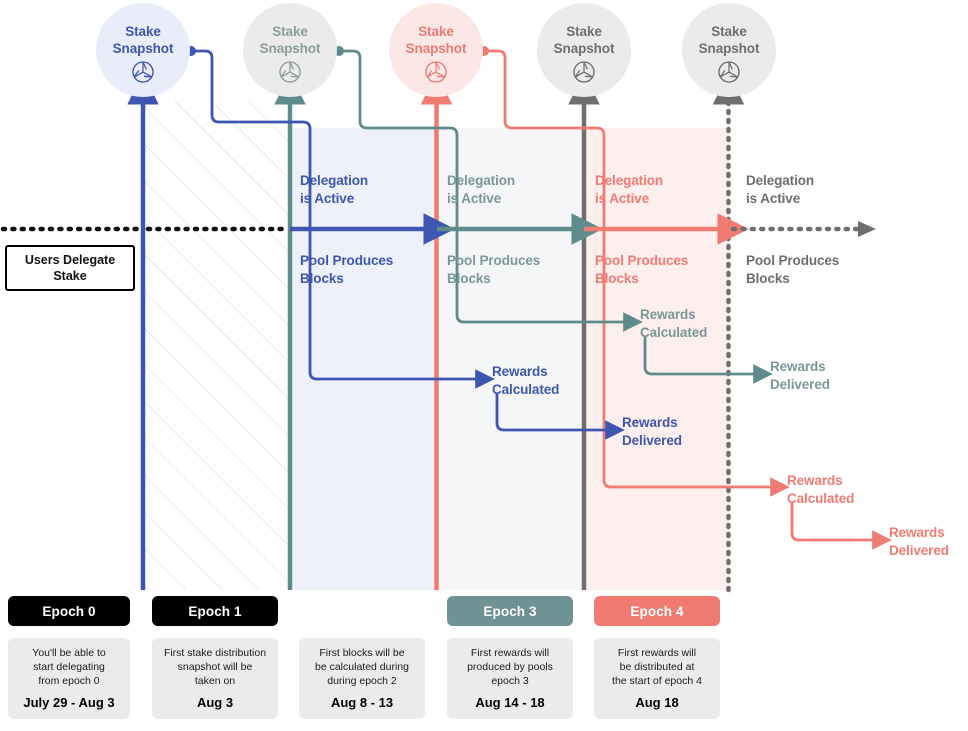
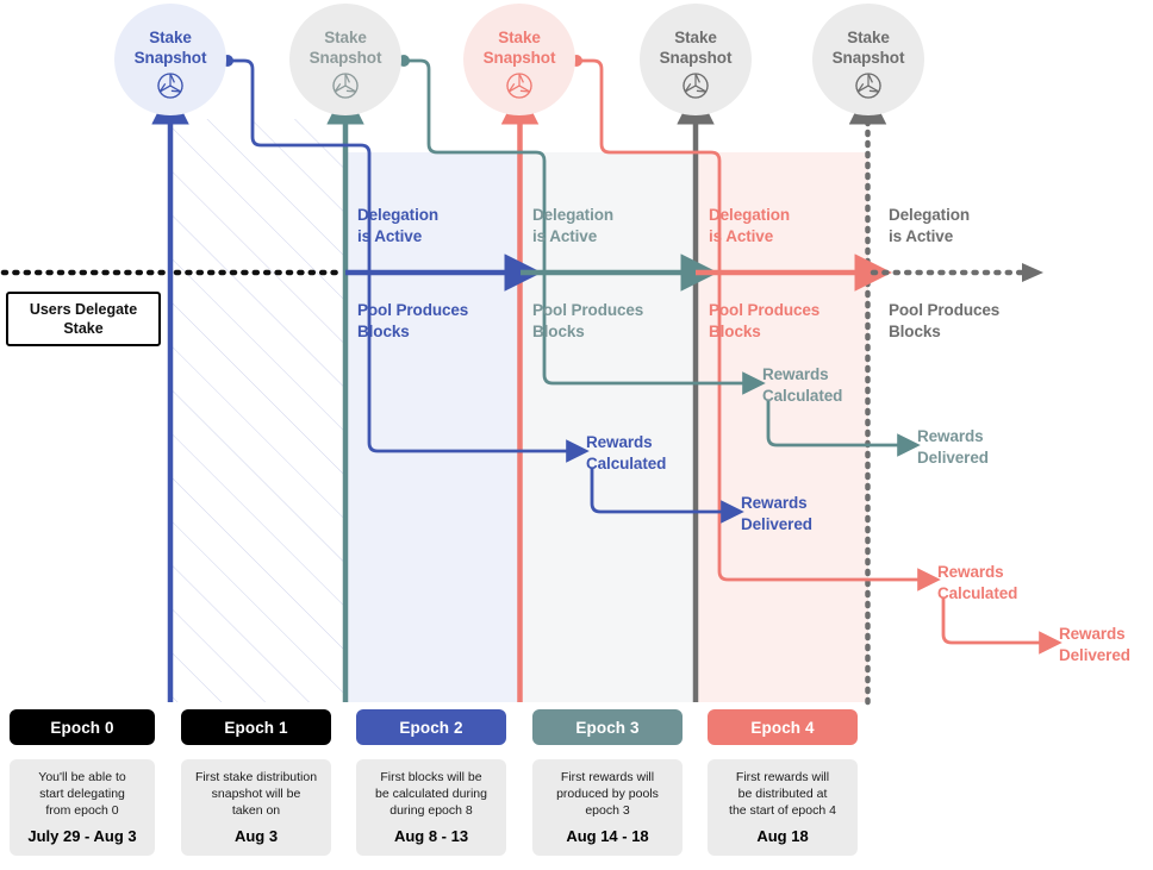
  Stake
  Snapshot
  Stake
  Snapshot
  Stake
  Snapshot
  Stake
  Snapshot
  Stake
  Snapshot
  Delegation
  is Active
  Pool Produces
  Blocks
  Delegation
  is Active
  Pool Produces
  Blocks
  Delegation
  is Active
  Pool Produces
  Blocks
  Delegation
  is Active
  Pool Produces
  Blocks
  Rewards
  Calculated
  Rewards
  Delivered
  Rewards
  Calculated
  Rewards
  Delivered
  Rewards
  Calculated
  Rewards
  Delivered
  Users Delegate
  Stake
  Epoch 0
  Epoch 1
+ Epoch 2
  Epoch 3
  Epoch 4
  You'll be able to
  start delegating
  from epoch 0
  July 29 - Aug 3
  First stake distribution
  snapshot will be
  taken on
  Aug 3
  First blocks will be
  be calculated during
- during epoch 2
+ during epoch 8
  Aug 8 - 13
  First rewards will
  produced by pools
  epoch 3
  Aug 14 - 18
  First rewards will
  be distributed at
  the start of epoch 4
  Aug 18
